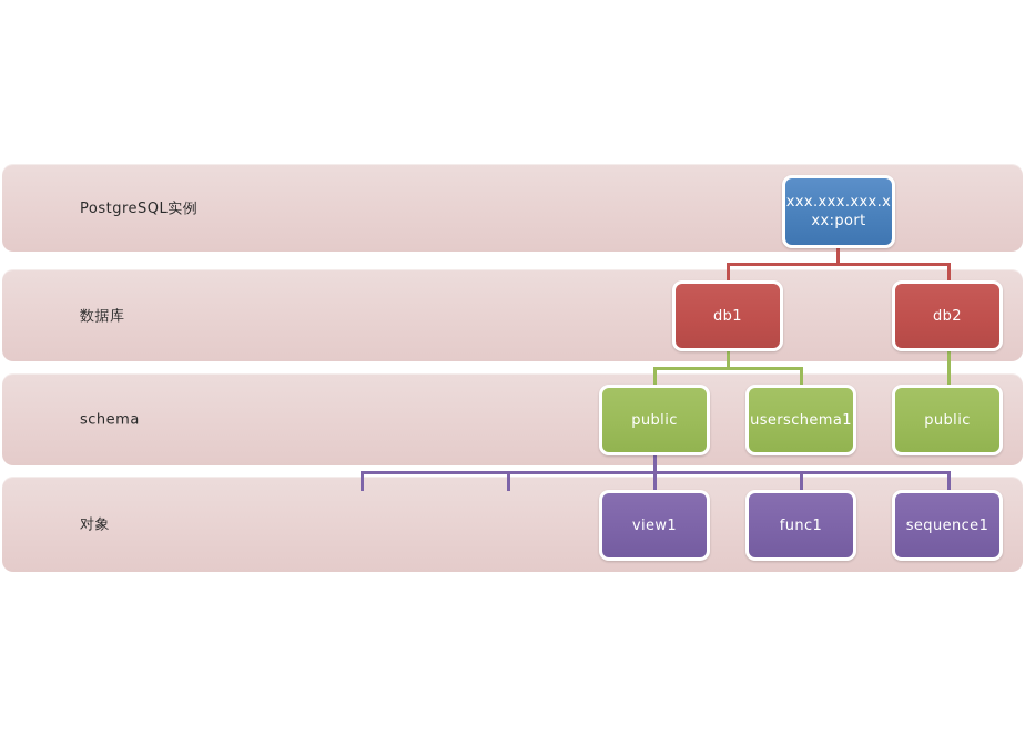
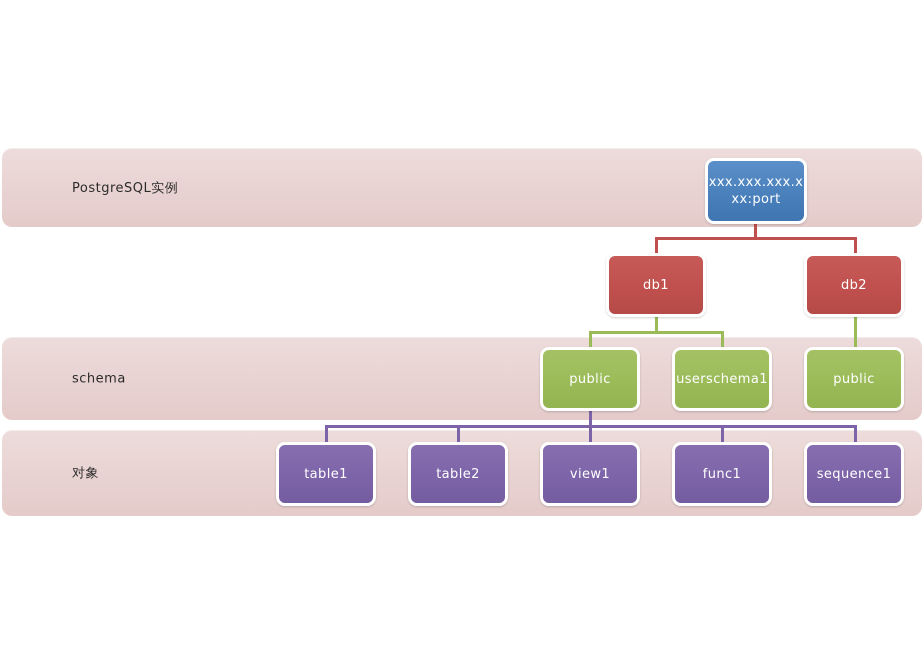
  PostgreSQL实例
- 数据库
  schema
  对象
  xxx.xxx.xxx.x
  xx:port
  db1
  db2
  public
  userschema1
  public
+ table1
+ table2
  view1
  func1
  sequence1
